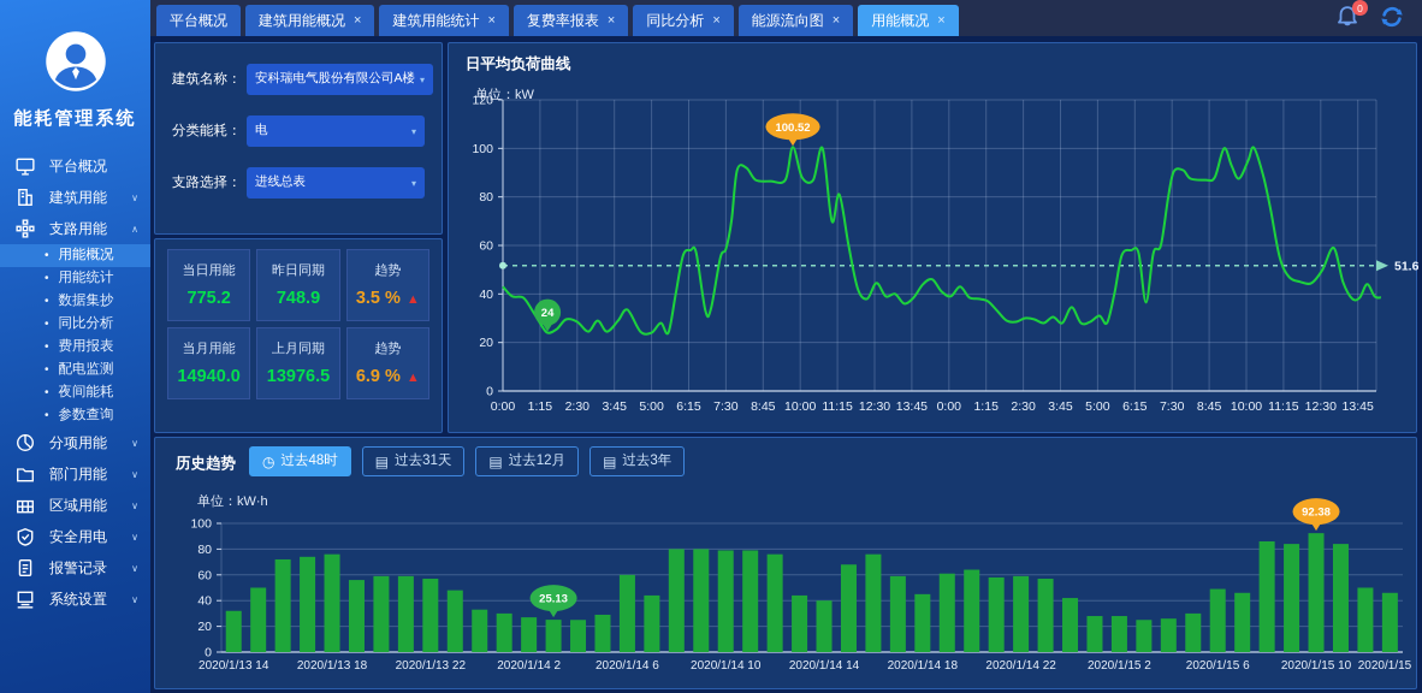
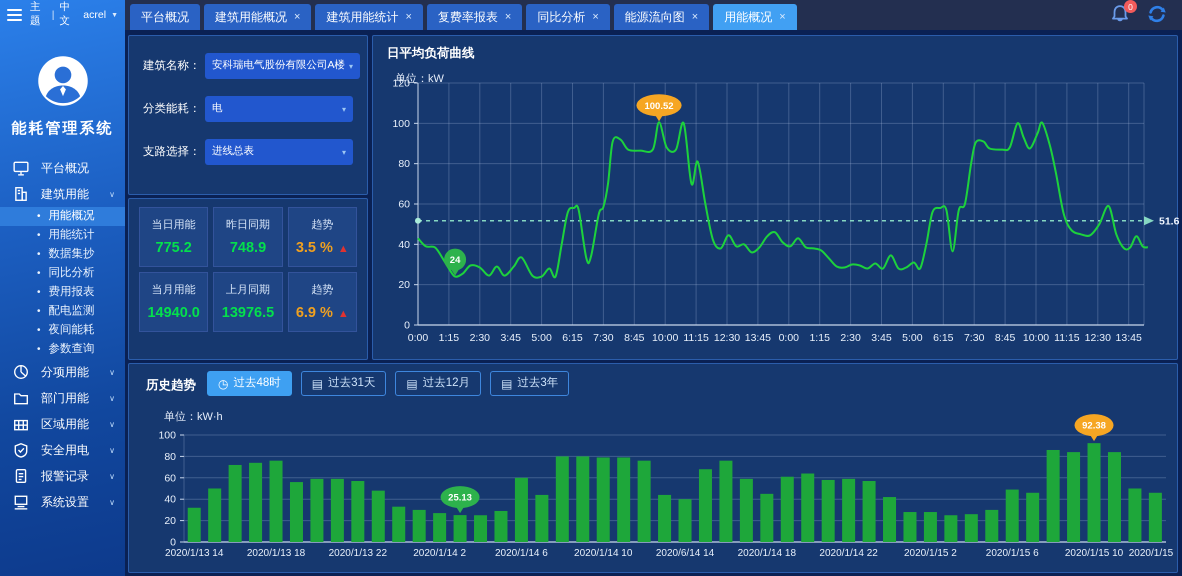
+ 主题
+ |
+ 中文
+ acrel
  能耗管理系统
  平台概况
  建筑用能
  ∨
- 支路用能
- ∧
  •
  用能概况
  •
  用能统计
  •
  数据集抄
  •
  同比分析
  •
  费用报表
  •
  配电监测
  •
  夜间能耗
  •
  参数查询
  分项用能
  ∨
  部门用能
  ∨
  区域用能
  ∨
  安全用电
  ∨
  报警记录
  ∨
  系统设置
  ∨
  平台概况
  建筑用能概况
  ×
  建筑用能统计
  ×
  复费率报表
  ×
  同比分析
  ×
  能源流向图
  ×
  用能概况
  ×
  0
  建筑名称：
  安科瑞电气股份有限公司A楼
  ▾
  分类能耗：
  电
  ▾
  支路选择：
  进线总表
  ▾
  当日用能
  775.2
  昨日同期
  748.9
  趋势
  3.5 % ▲
  当月用能
  14940.0
  上月同期
  13976.5
  趋势
  6.9 % ▲
  日平均负荷曲线
  单位：kW
  0:00
  1:15
  2:30
  3:45
  5:00
  6:15
  7:30
  8:45
  10:00
  11:15
  12:30
  13:45
  0:00
  1:15
  2:30
  3:45
  5:00
  6:15
  7:30
  8:45
  10:00
  11:15
  12:30
  13:45
  0
  20
  40
  60
  80
  100
  120
  51.6
  24
  100.52
  历史趋势
  ◷
  过去48时
  ▤
  过去31天
  ▤
  过去12月
  ▤
  过去3年
  单位：kW·h
  0
  20
  40
  60
  80
  100
  2020/1/13 14
  2020/1/13 18
  2020/1/13 22
  2020/1/14 2
  2020/1/14 6
  2020/1/14 10
- 2020/1/14 14
+ 2020/6/14 14
  2020/1/14 18
  2020/1/14 22
  2020/1/15 2
  2020/1/15 6
  2020/1/15 10
  2020/1/15
  25.13
  92.38
